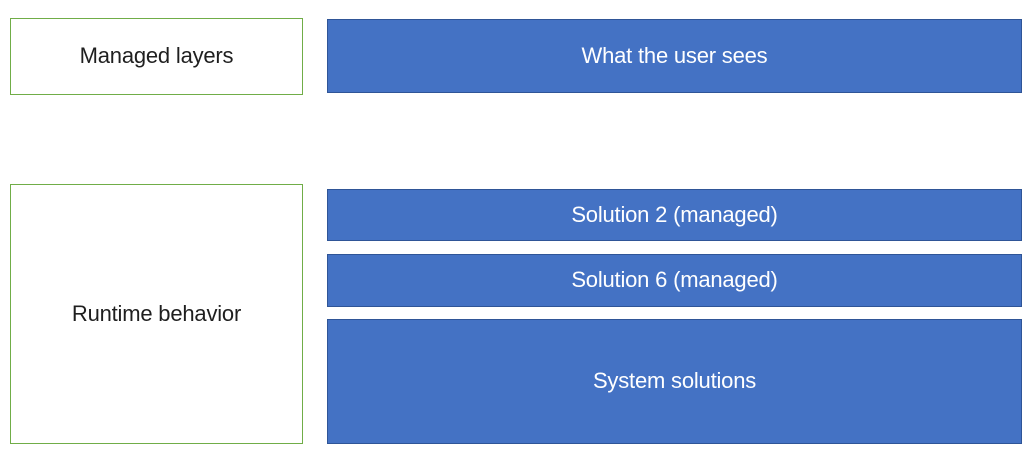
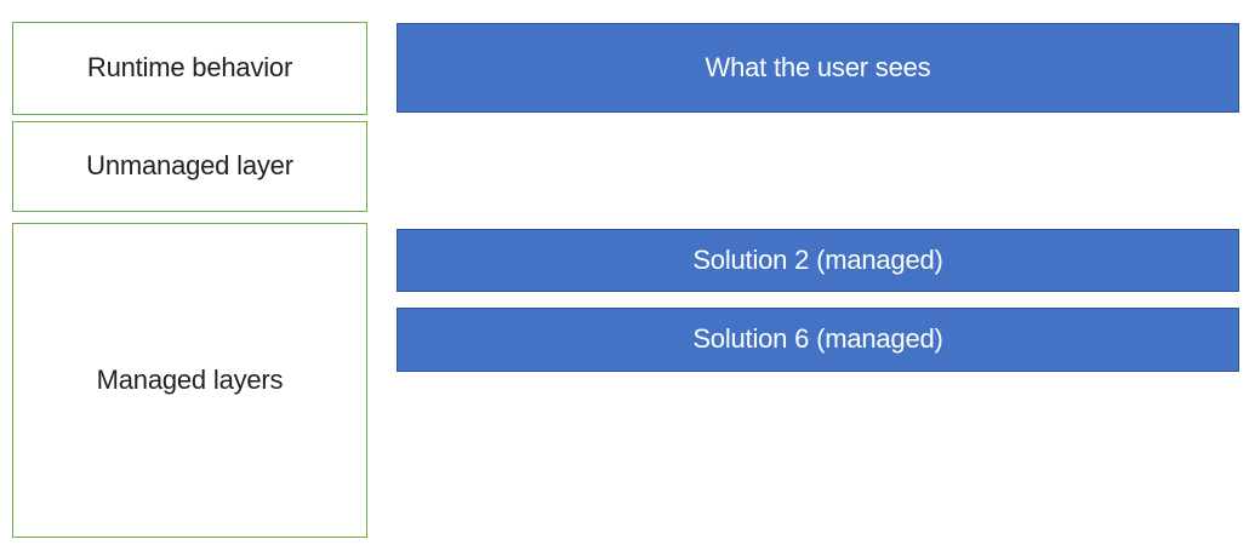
- Managed layers
+ Runtime behavior
+ Unmanaged layer
- Runtime behavior
+ Managed layers
  What the user sees
  Solution 2 (managed)
  Solution 6 (managed)
- System solutions
